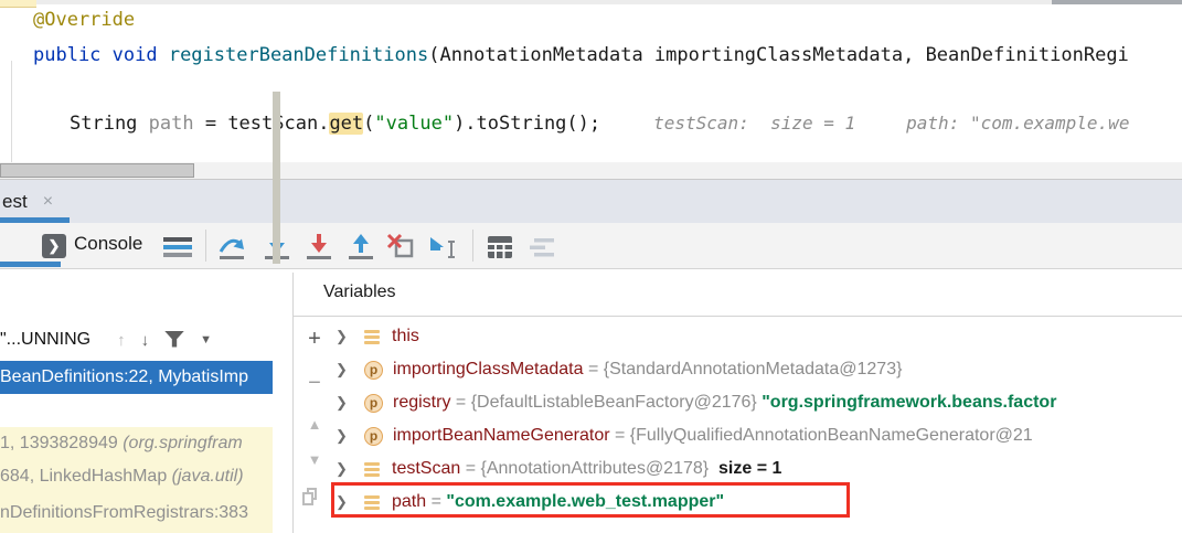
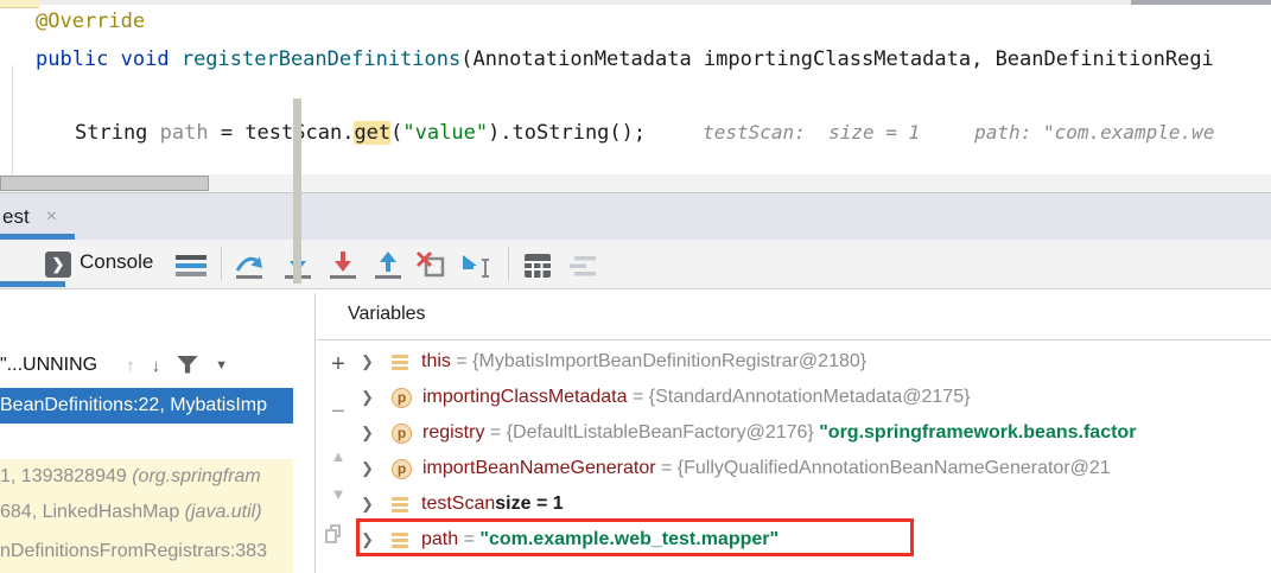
  @Override
  public void registerBeanDefinitions(AnnotationMetadata importingClassMetadata, BeanDefinitionRegi
  String path = testcan.get("value").toString(); testScan: size = 1 path: "com.example.we
  est
  ×
  ❯
  Console
  "...UNNING
  ↑
  ↓
  ▼
  BeanDefinitions:22, MybatisImp
  1, 1393828949
  (org.springfram
  684, LinkedHashMap
  (java.util)
  nDefinitionsFromRegistrars:383
  Variables
  +
  −
  ▲
  ▼
  ❯
  this
+ = {MybatisImportBeanDefinitionRegistrar@2180}
  ❯
  p
  importingClassMetadata
- = {StandardAnnotationMetadata@1273}
+ = {StandardAnnotationMetadata@2175}
  ❯
  p
  registry
  = {DefaultListableBeanFactory@2176}
  "org.springframework.beans.factor
  ❯
  p
  importBeanNameGenerator
  = {FullyQualifiedAnnotationBeanNameGenerator@21
  ❯
  testScan
- = {AnnotationAttributes@2178}
  size = 1
  ❯
  path
  =
  "com.example.web_test.mapper"
